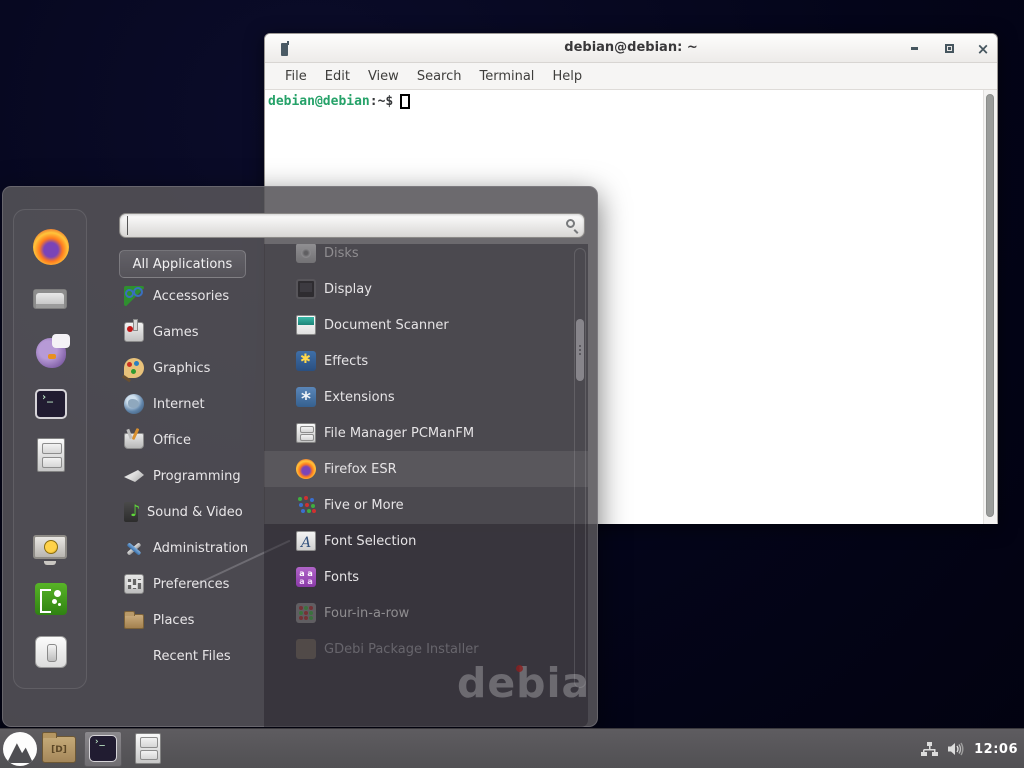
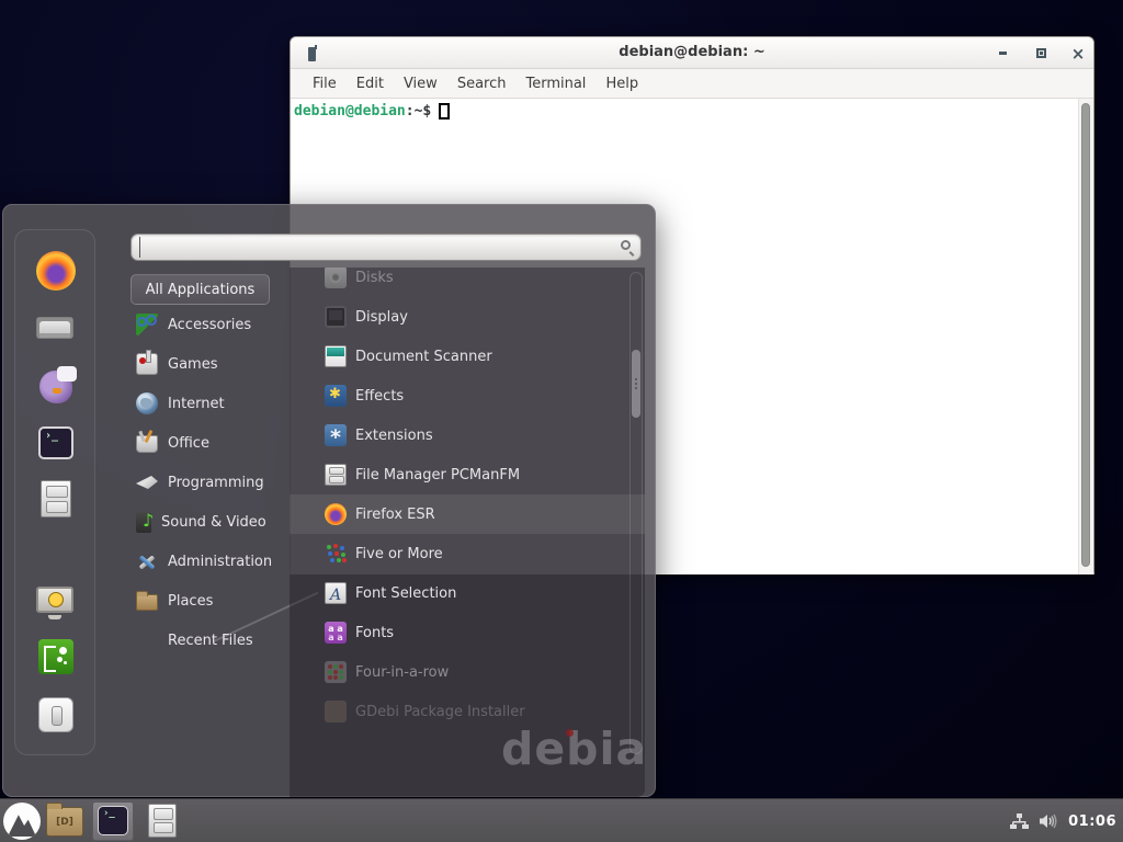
  debian@debian: ~
  ×
  File
  Edit
  View
  Search
  Terminal
  Help
  debian@debian:~$
  ›_
  All Applications
  Accessories
  Games
- Graphics
  Internet
  Office
  Programming
  Sound & Video
  Administration
- Preferences
  Places
  Recent Files
  debia
  Disks
  Display
  Document Scanner
  Effects
  Extensions
  File Manager PCManFM
  Firefox ESR
  Five or More
  Font Selection
  Fonts
  Four-in-a-row
  GDebi Package Installer
  [D]
  ›_
- 12:06
+ 01:06
